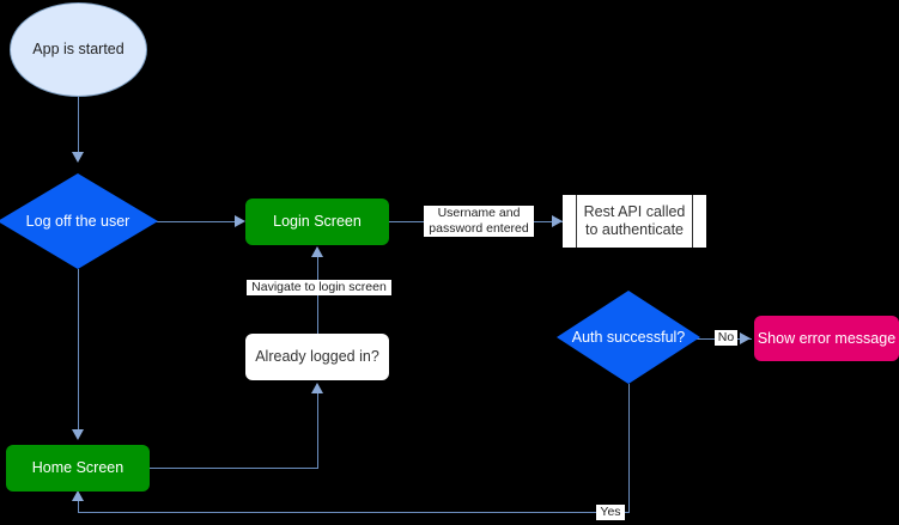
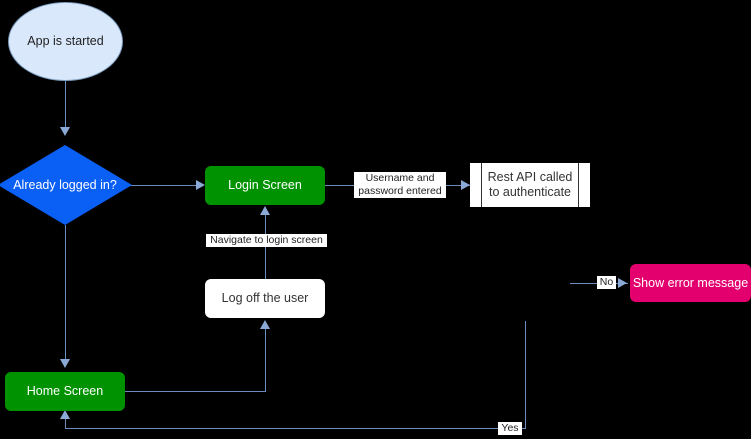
  App is started
- Log off the user
+ Already logged in?
  Login Screen
  Rest API called
  to authenticate
- Auth successful?
  Show error message
- Already logged in?
+ Log off the user
  Home Screen
  Username and
  password entered
  Navigate to login screen
  No
  Yes
